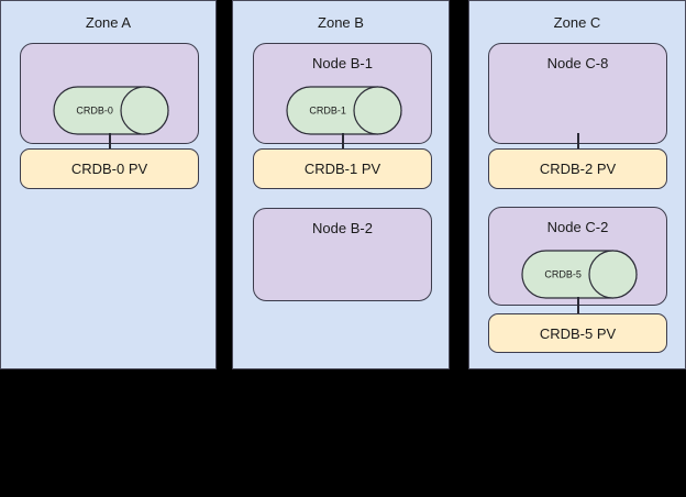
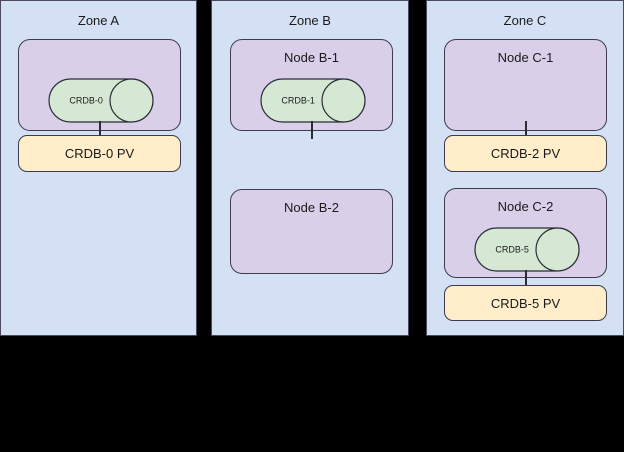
  Zone A
  CRDB-0
  CRDB-0 PV
  Zone B
  Node B-1
  CRDB-1
- CRDB-1 PV
  Node B-2
  Zone C
- Node C-8
+ Node C-1
  CRDB-2 PV
  Node C-2
  CRDB-5
  CRDB-5 PV
